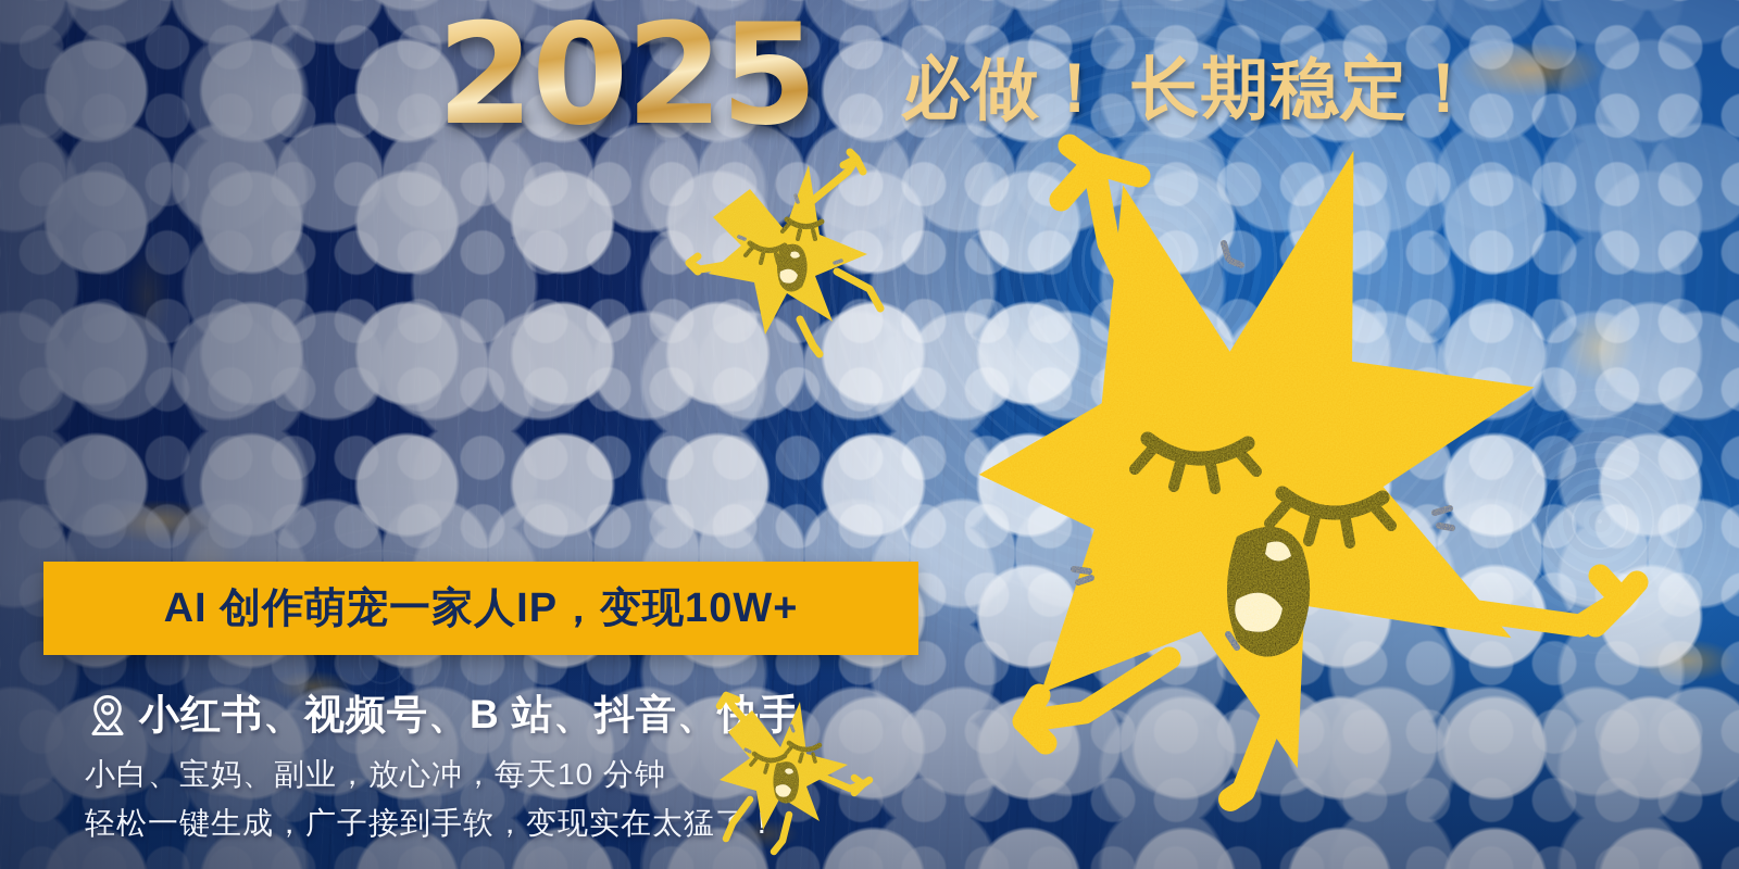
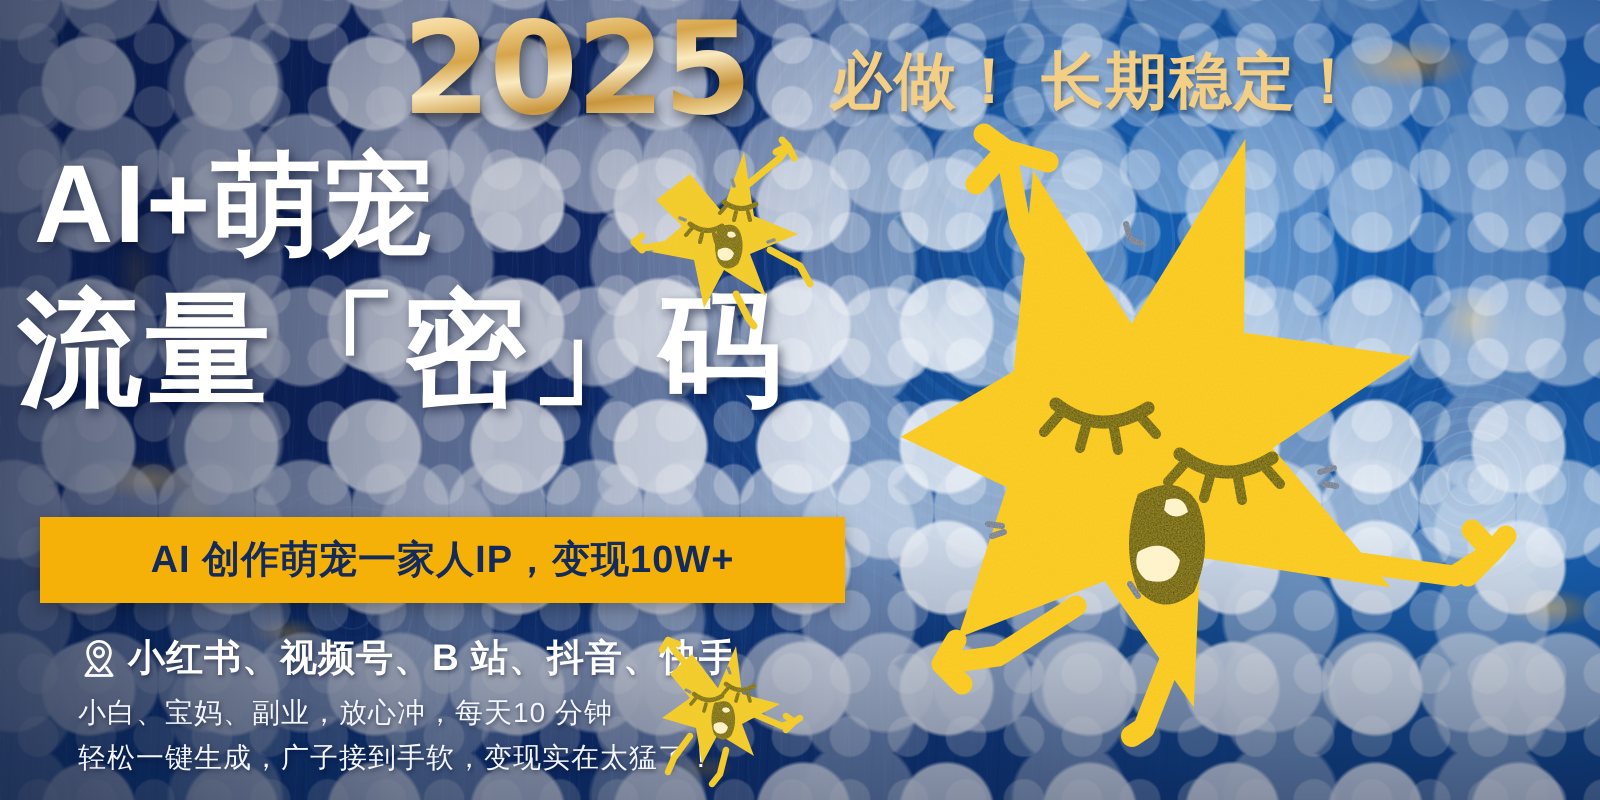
  2025
  必做！ 长期稳定！
+ AI+萌宠
+ 流量「密」码
  AI 创作萌宠一家人IP，变现10W+
  小红书、视频号、B 站、抖音、手
  小白、宝妈、副业，放心冲，每天10 分钟
  轻松一键生成，广子接到手软，变现实在太猛
